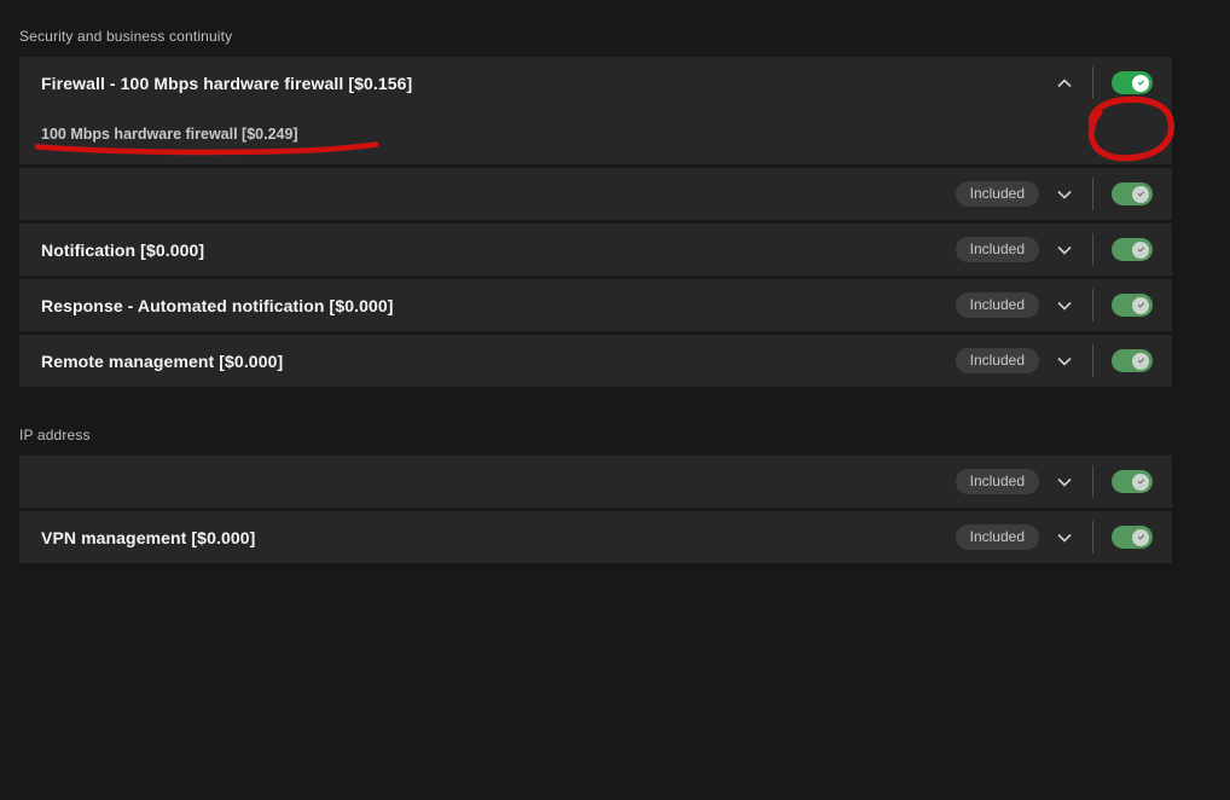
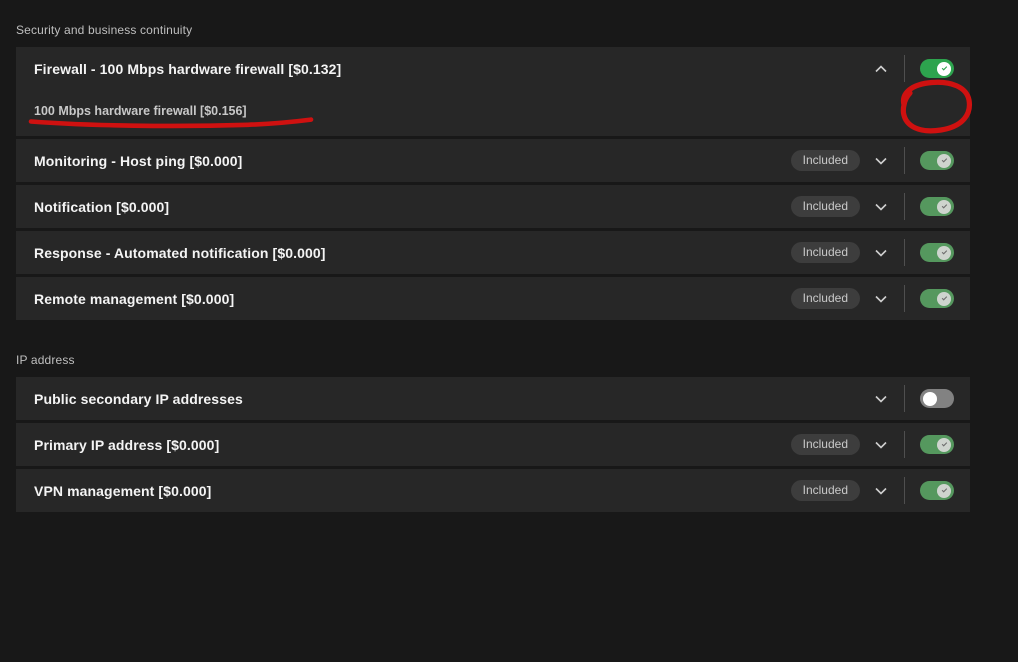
  Security and business continuity
- Firewall - 100 Mbps hardware firewall [$0.156]
+ Firewall - 100 Mbps hardware firewall [$0.132]
- 100 Mbps hardware firewall [$0.249]
+ 100 Mbps hardware firewall [$0.156]
+ Monitoring - Host ping [$0.000]
  Included
  Notification [$0.000]
  Included
  Response - Automated notification [$0.000]
  Included
  Remote management [$0.000]
  Included
  IP address
+ Public secondary IP addresses
+ Primary IP address [$0.000]
  Included
  VPN management [$0.000]
  Included
